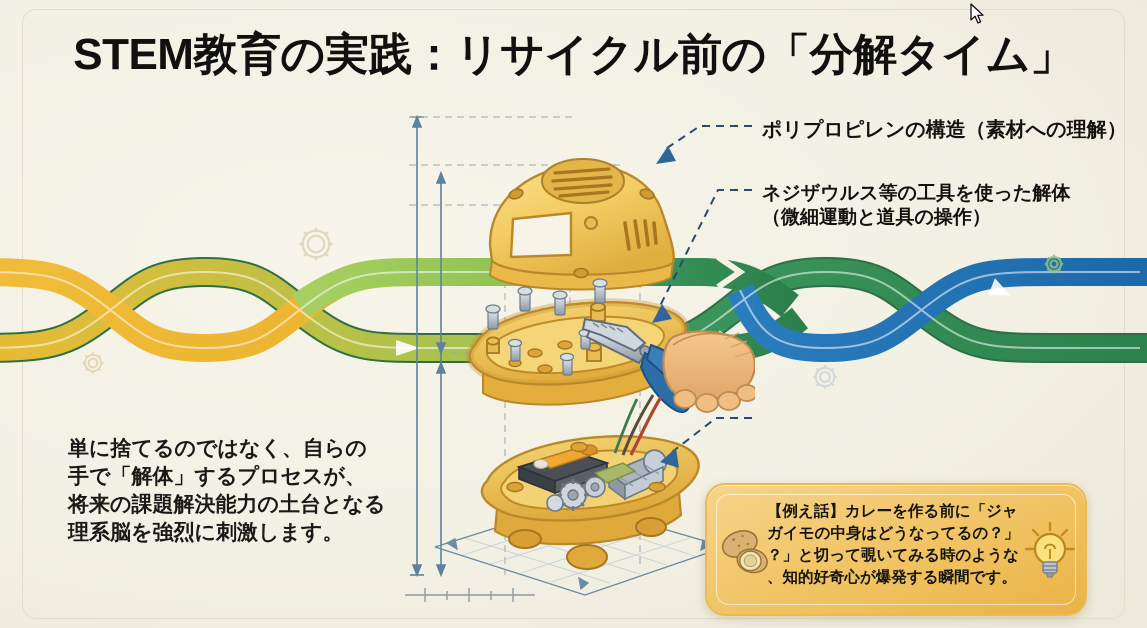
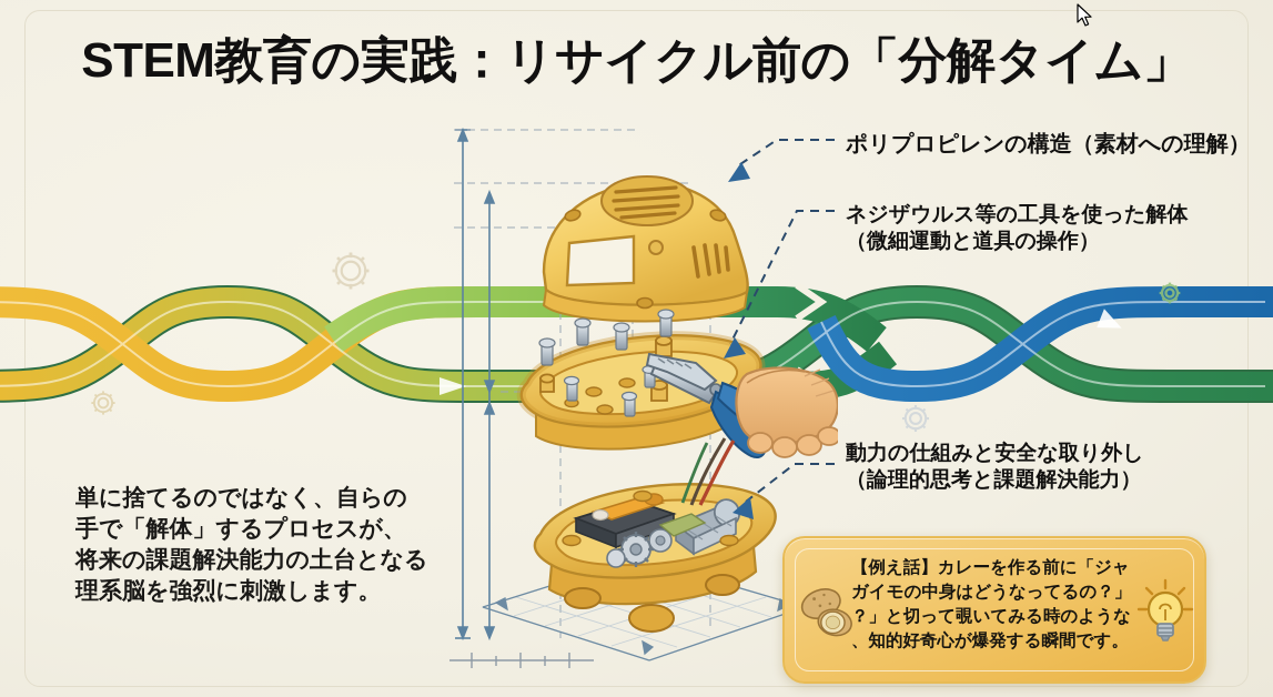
  ポリプロピレンの構造（素材への理解）
  ネジザウルス等の工具を使った解体
  （微細運動と道具の操作）
+ 動力の仕組みと安全な取り外し
+ （論理的思考と課題解決能力）
  STEM教育の実践：リサイクル前の「分解タイム」
  単に捨てるのではなく、自らの
  手で「解体」するプロセスが、
  将来の課題解決能力の土台となる
  理系脳を強烈に刺激します。
  【例え話】カレーを作る前に「ジャ
  ガイモの中身はどうなってるの？」
  ？」と切って覗いてみる時のような
  、知的好奇心が爆発する瞬間です。
